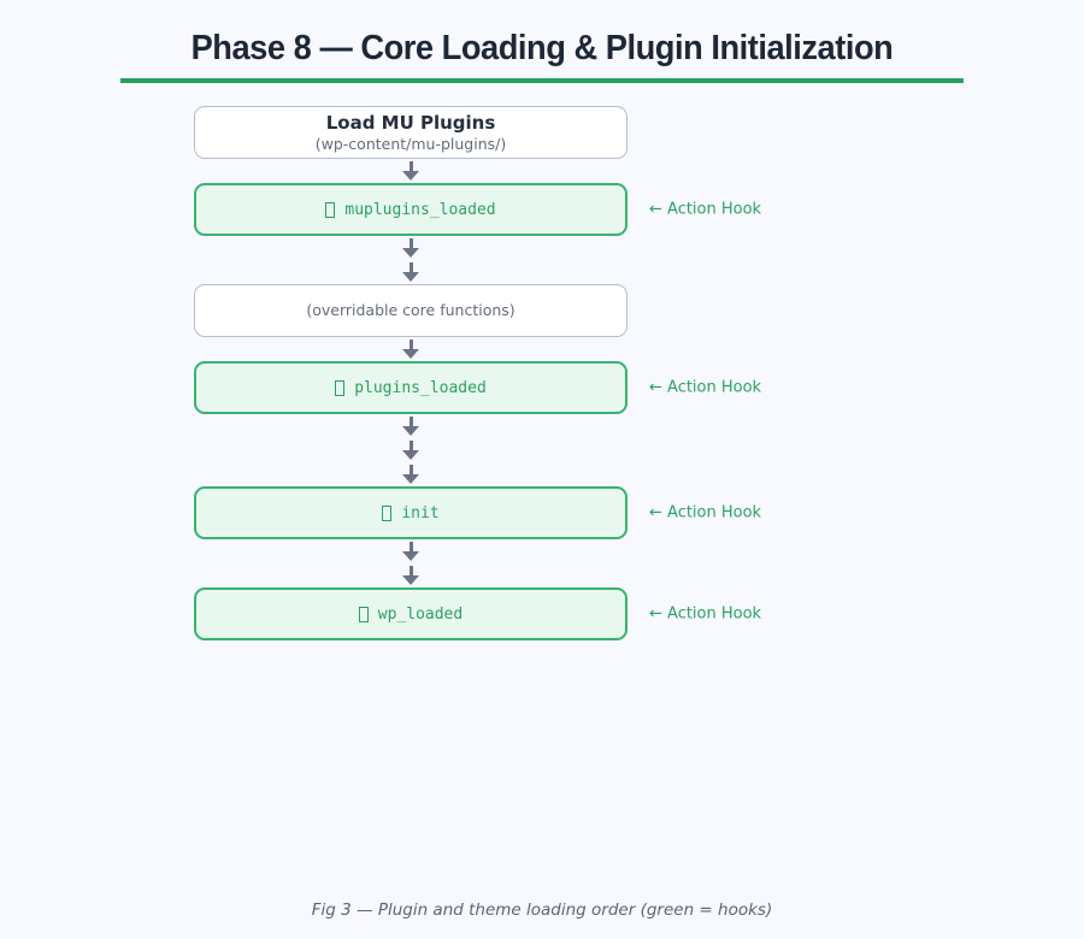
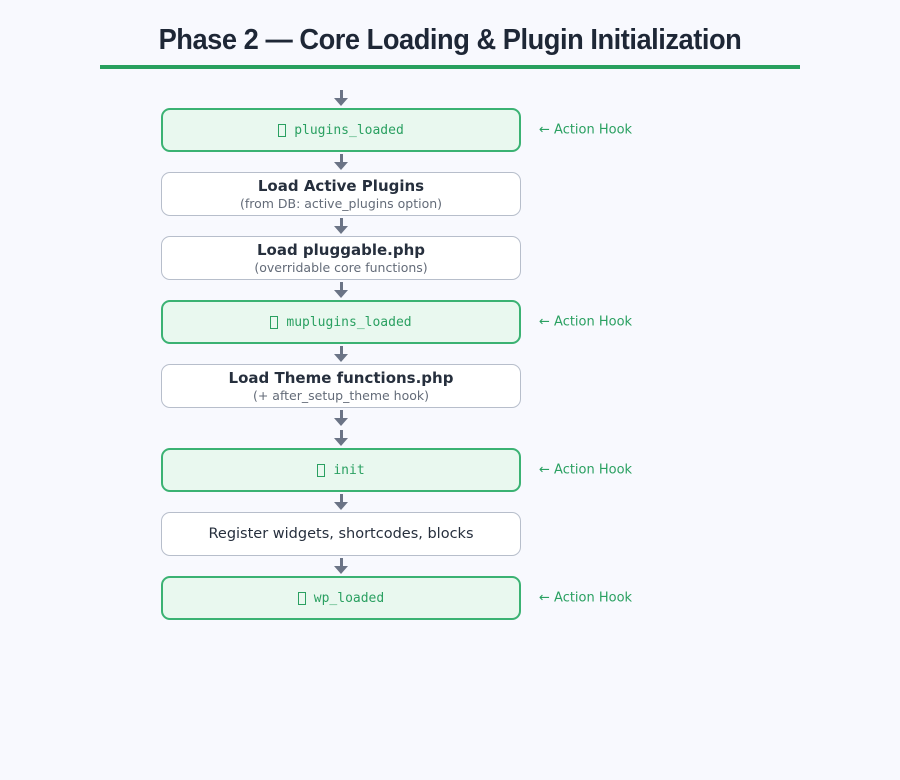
- Phase 8 — Core Loading & Plugin Initialization
+ Phase 2 — Core Loading & Plugin Initialization
- Load MU Plugins
- (wp-content/mu-plugins/)
- muplugins_loaded
+ plugins_loaded
  ← Action Hook
+ Load Active Plugins
+ (from DB: active_plugins option)
+ Load pluggable.php
  (overridable core functions)
- plugins_loaded
+ muplugins_loaded
  ← Action Hook
+ Load Theme functions.php
+ (+ after_setup_theme hook)
  init
  ← Action Hook
+ Register widgets, shortcodes, blocks
  wp_loaded
  ← Action Hook
- Fig 3 — Plugin and theme loading order (green = hooks)
